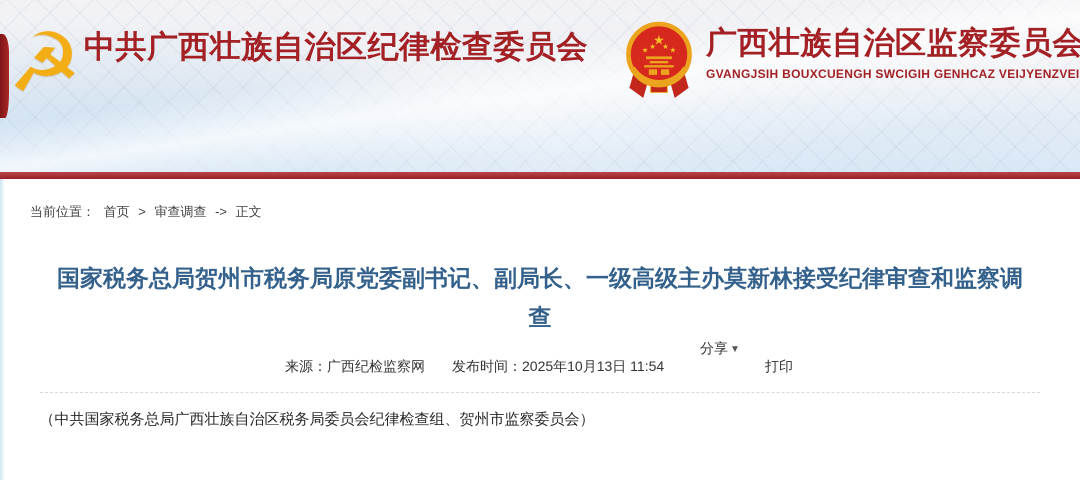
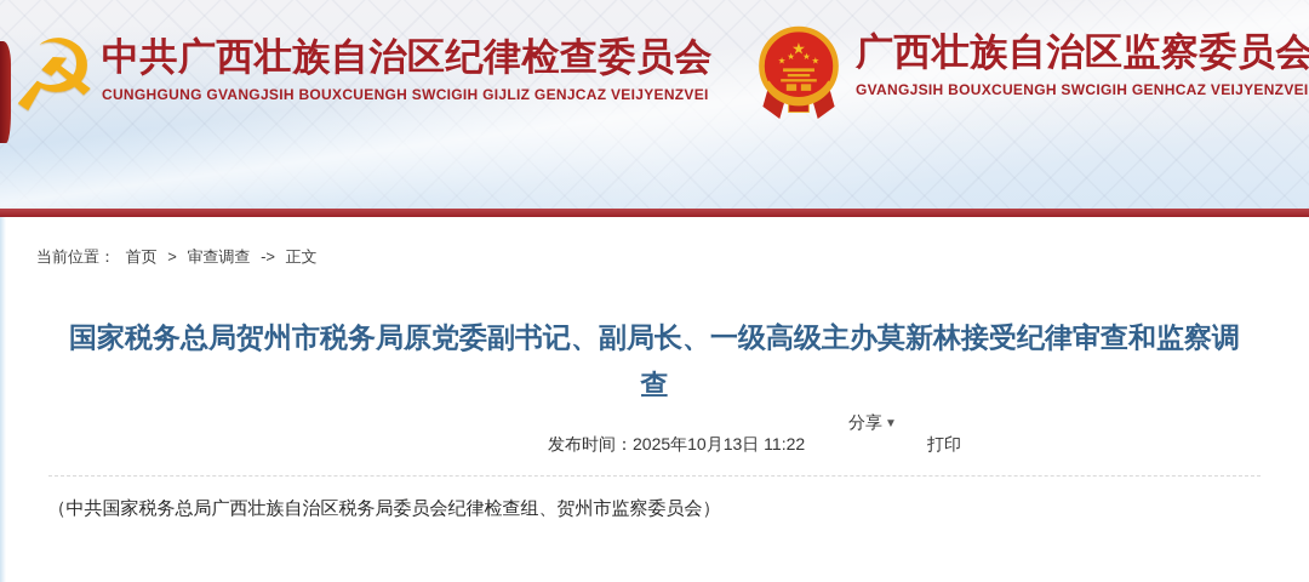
  ☭
  中共广西壮族自治区纪律检查委员会
+ CUNGHGUNG GVANGJSIH BOUXCUENGH SWCIGIH GIJLIZ GENJCAZ VEIJYENZVEI
  ★
  ★
  ★
  ★
  ★
  广西壮族自治区监察委员会
  GVANGJSIH BOUXCUENGH SWCIGIH GENHCAZ VEIJYENZVEI
  当前位置： 首页 > 审查调查 -> 正文
  国家税务总局贺州市税务局原党委副书记、副局长、一级高级主办莫新林接受纪律审查和监察调查
- 来源：广西纪检监察网
- 发布时间：2025年10月13日 11:54
+ 发布时间：2025年10月13日 11:22
  分享 ▼
  打印
  （中共国家税务总局广西壮族自治区税务局委员会纪律检查组、贺州市监察委员会）
